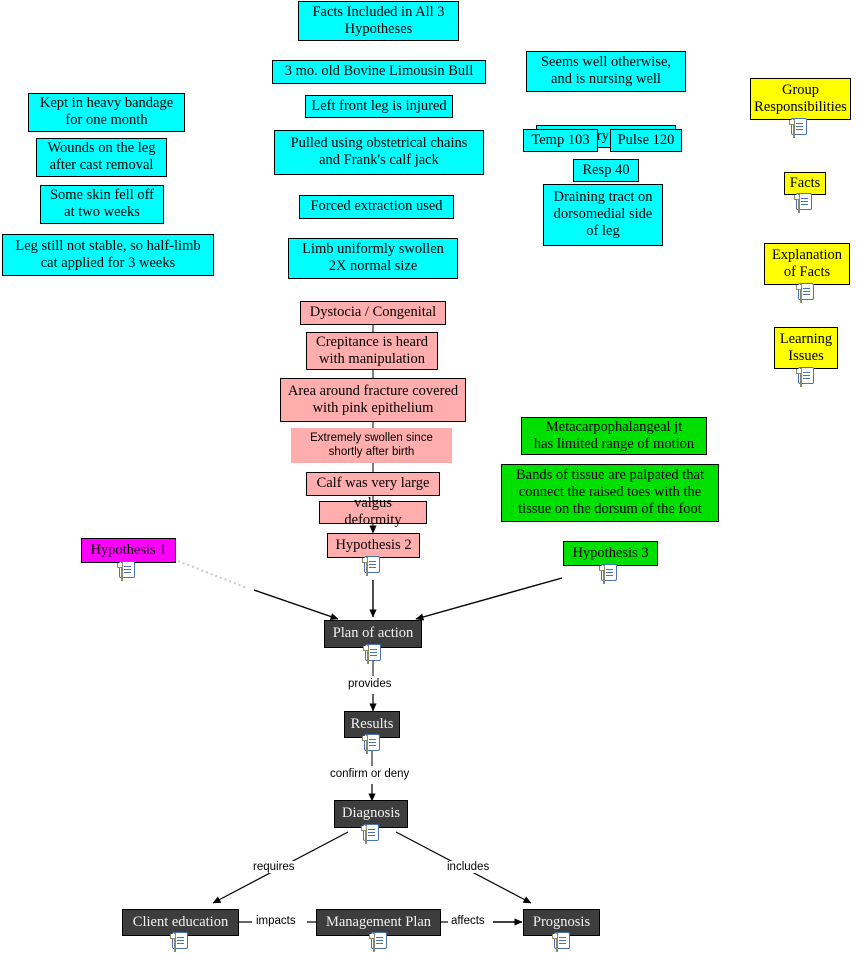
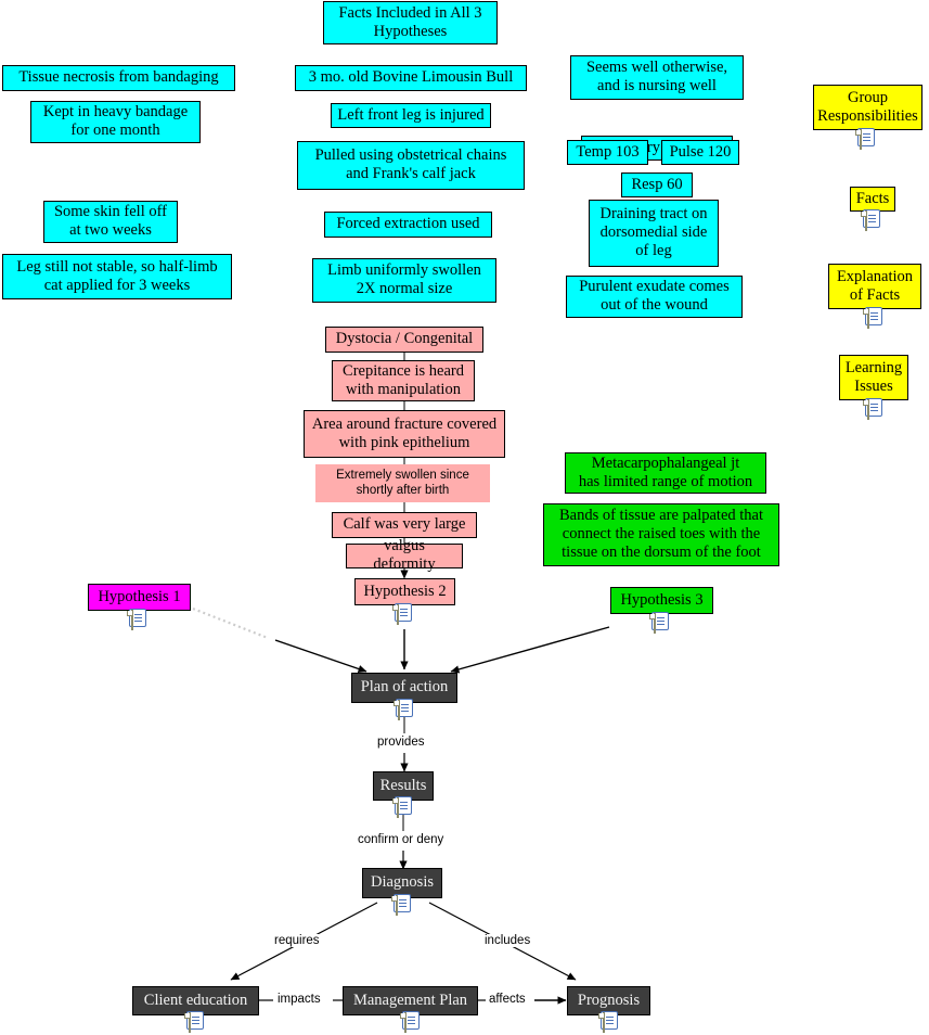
  Facts Included in All 3
  Hypotheses
+ Tissue necrosis from bandaging
  Kept in heavy bandage
  for one month
- Wounds on the leg
- after cast removal
  Some skin fell off
  at two weeks
  Leg still not stable, so half-limb
  cat applied for 3 weeks
  3 mo. old Bovine Limousin Bull
  Left front leg is injured
  Pulled using obstetrical chains
  and Frank's calf jack
  Forced extraction used
  Limb uniformly swollen
  2X normal size
  Seems well otherwise,
  and is nursing well
  Temp 103
  Pulse 120
- Resp 40
+ Resp 60
  Draining tract on
  dorsomedial side
  of leg
+ Purulent exudate comes
+ out of the wound
  Group
  Responsibilities
  Facts
  Explanation
  of Facts
  Learning
  Issues
  Dystocia / Congenital
  Crepitance is heard
  with manipulation
  Area around fracture covered
  with pink epithelium
  Extremely swollen since
  shortly after birth
  Calf was very large
  valgus deformity
  Metacarpophalangeal jt
  has limited range of motion
  Bands of tissue are palpated that
  connect the raised toes with the
  tissue on the dorsum of the foot
  Hypothesis 1
  Hypothesis 2
  Hypothesis 3
  Plan of action
  Results
  Diagnosis
  Client education
  Management Plan
  Prognosis
  provides
  confirm or deny
  requires
  includes
  impacts
  affects
